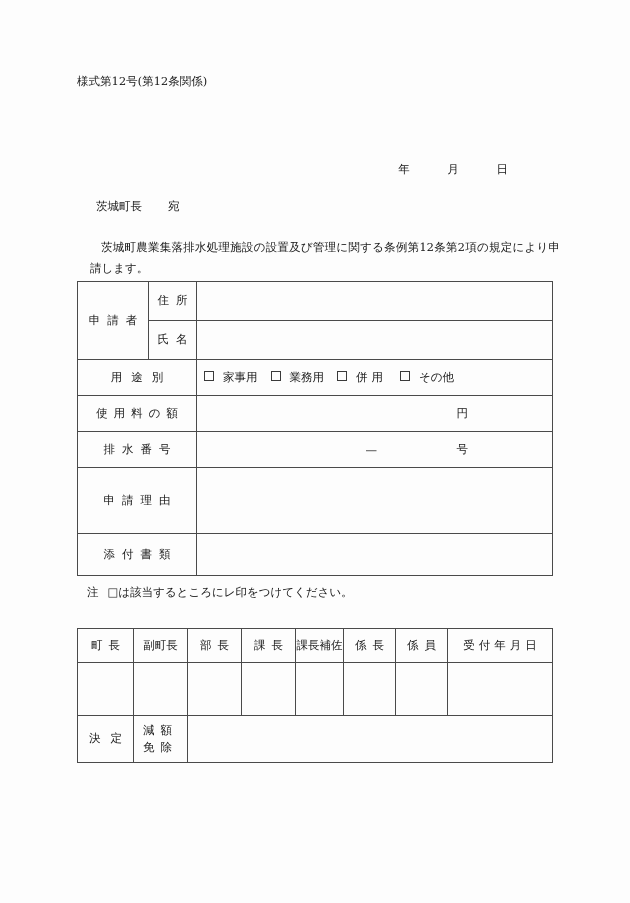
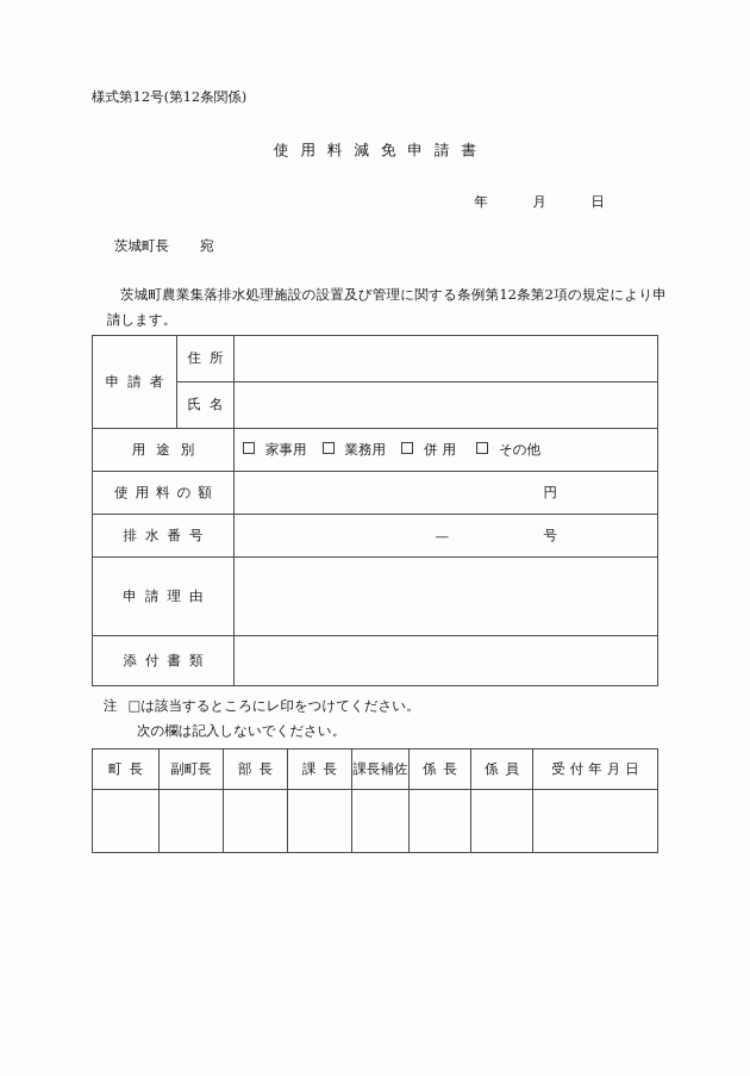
  様式第12号(第12条関係)
+ 使用料減免申請書
  年 月 日
  茨城町長 宛
  茨城町農業集落排水処理施設の設置及び管理に関する条例第12条第2項の規定により申請します。
  申請者	住所
  氏名
  用途別	家事用 業務用 併用 その他
  使用料の額	円
  排水番号	— 号
  申請理由
  添付書類
  注 □は該当するところにレ印をつけてください。
+ 次の欄は記入しないでください。
  町長	副町長	部長	課長	課長補佐	係長	係員	受付年月日
- 決定	減額 免除
